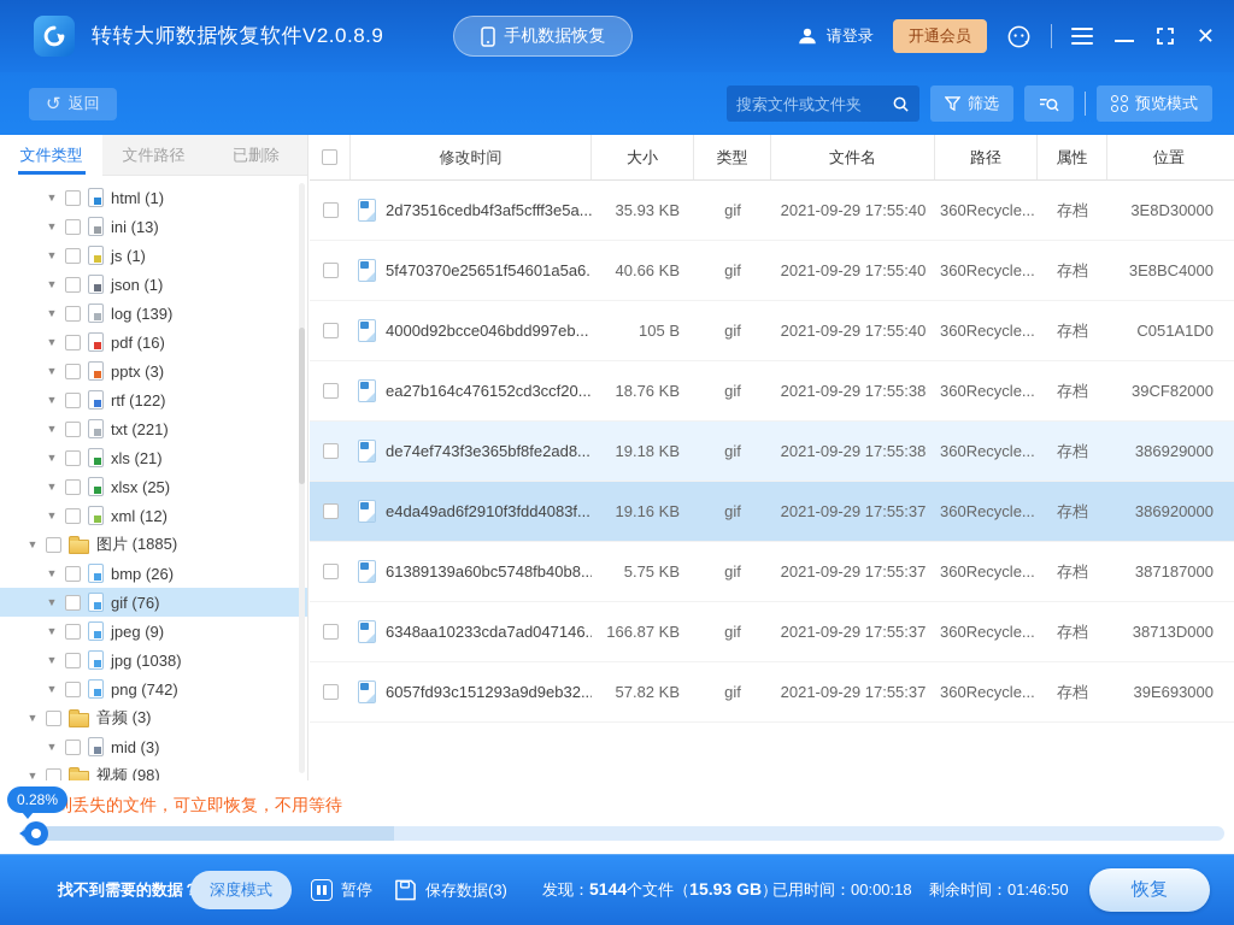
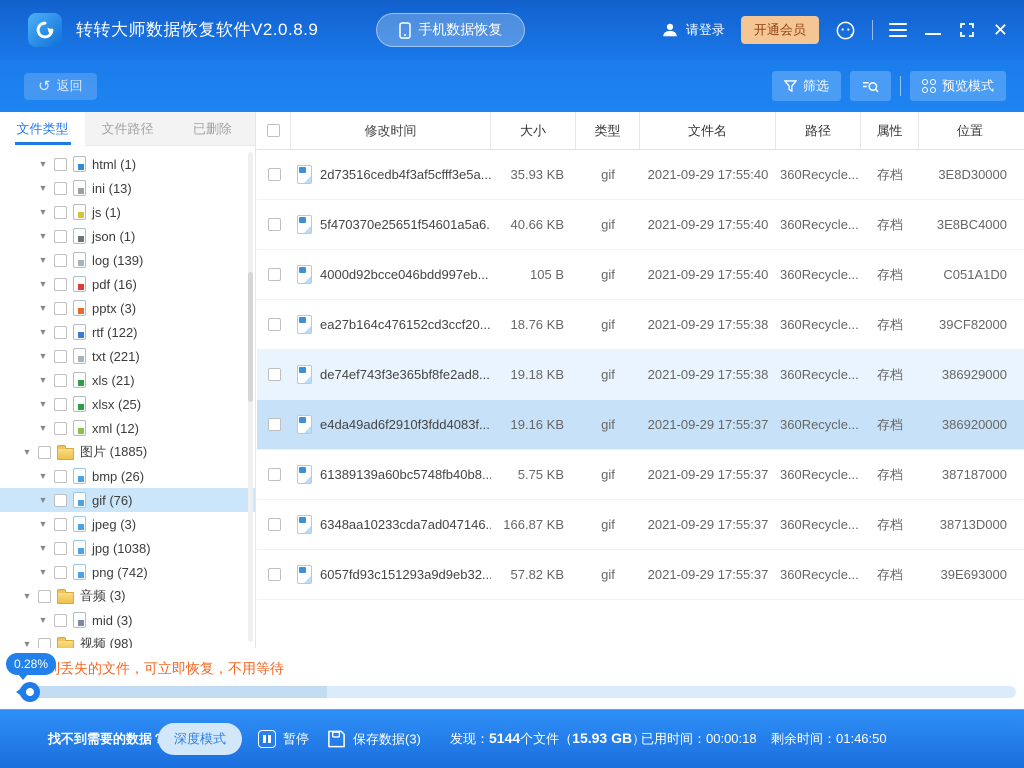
  转转大师数据恢复软件V2.0.8.9
  手机数据恢复
  请登录
  开通会员
  ✕
  ↺
  返回
- 搜索文件或文件夹
  筛选
  预览模式
  文件类型
  文件路径
  已删除
  ▼
  html (1)
  ▼
  ini (13)
  ▼
  js (1)
  ▼
  json (1)
  ▼
  log (139)
  ▼
  pdf (16)
  ▼
  pptx (3)
  ▼
  rtf (122)
  ▼
  txt (221)
  ▼
  xls (21)
  ▼
  xlsx (25)
  ▼
  xml (12)
  ▼
  图片 (1885)
  ▼
  bmp (26)
  ▼
  gif (76)
  ▼
- jpeg (9)
+ jpeg (3)
  ▼
  jpg (1038)
  ▼
  png (742)
  ▼
  音频 (3)
  ▼
  mid (3)
  ▼
  视频 (98)
  修改时间
  大小
  类型
  文件名
  路径
  属性
  位置
  2d73516cedb4f3af5cfff3e5a...
  35.93 KB
  gif
  2021-09-29 17:55:40
  360Recycle...
  存档
  3E8D30000
  5f470370e25651f54601a5a6.
  40.66 KB
  gif
  2021-09-29 17:55:40
  360Recycle...
  存档
  3E8BC4000
  4000d92bcce046bdd997eb...
  105 B
  gif
  2021-09-29 17:55:40
  360Recycle...
  存档
  C051A1D0
  ea27b164c476152cd3ccf20...
  18.76 KB
  gif
  2021-09-29 17:55:38
  360Recycle...
  存档
  39CF82000
  de74ef743f3e365bf8fe2ad8...
  19.18 KB
  gif
  2021-09-29 17:55:38
  360Recycle...
  存档
  386929000
  e4da49ad6f2910f3fdd4083f...
  19.16 KB
  gif
  2021-09-29 17:55:37
  360Recycle...
  存档
  386920000
  61389139a60bc5748fb40b8...
  5.75 KB
  gif
  2021-09-29 17:55:37
  360Recycle...
  存档
  387187000
  6348aa10233cda7ad047146..
  166.87 KB
  gif
  2021-09-29 17:55:37
  360Recycle...
  存档
  38713D000
  6057fd93c151293a9d9eb32...
  57.82 KB
  gif
  2021-09-29 17:55:37
  360Recycle...
  存档
  39E693000
  0.28%
  丢失的文件，可立即恢复，不用等待
  找不到需要的数据
  深度模式
  暂停
  保存数据(3)
  发现：5144个文件（15.93 GB）
  已用时间：00:00:18
  剩余时间：01:46:50
- 恢复
